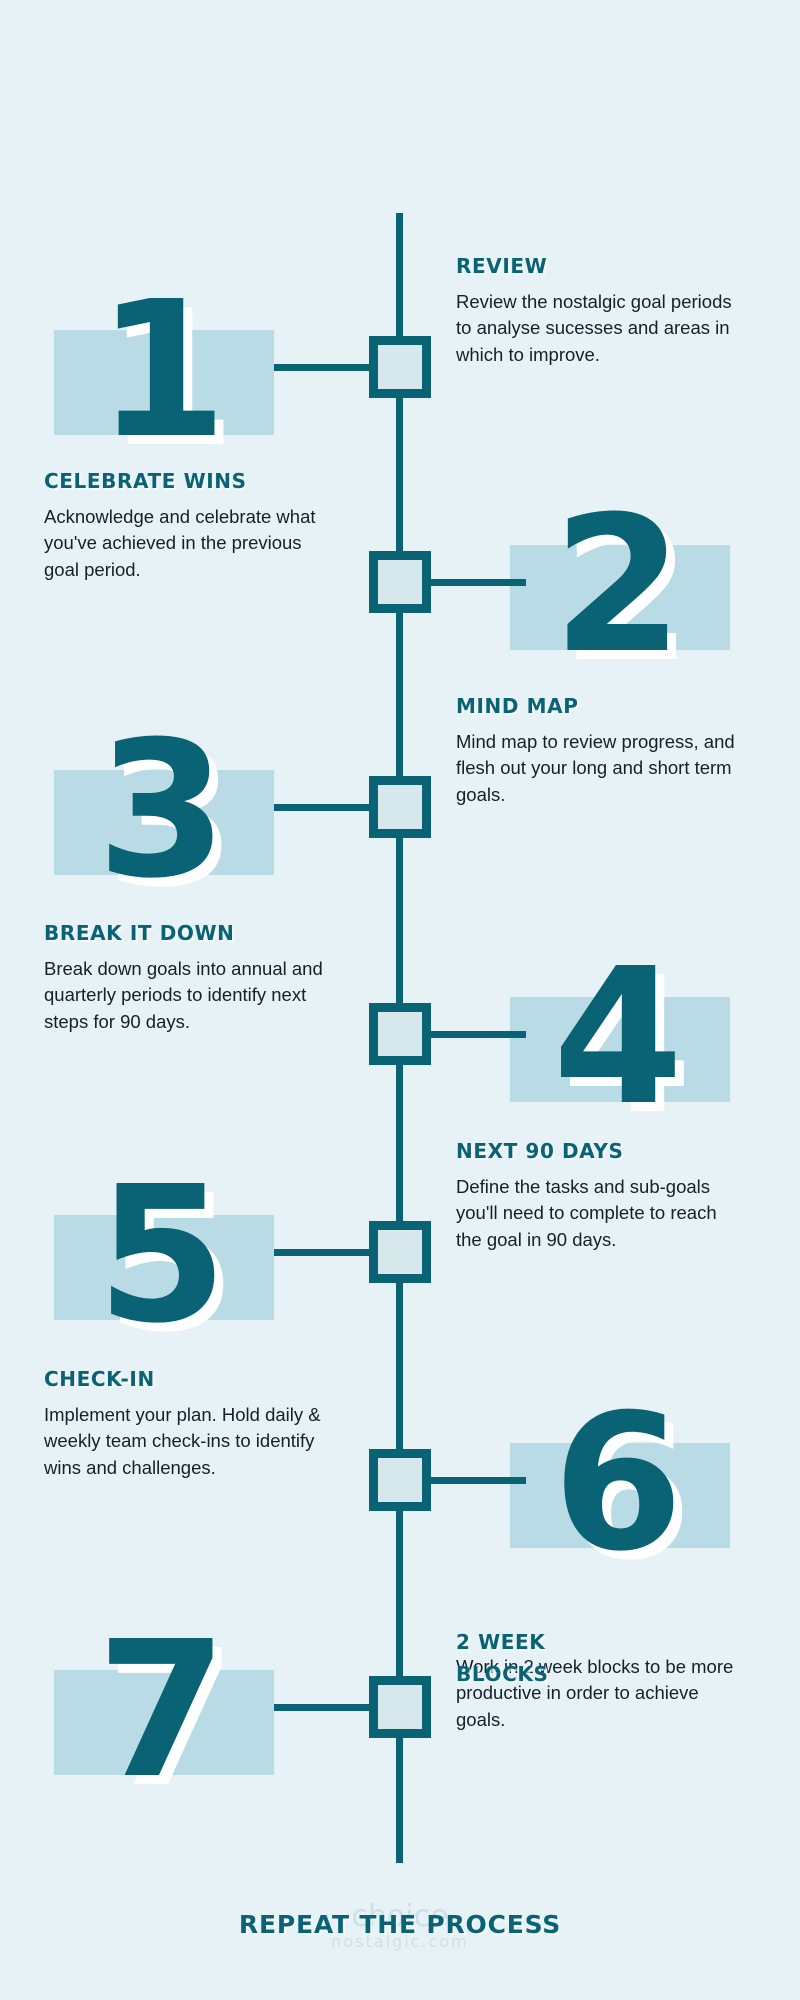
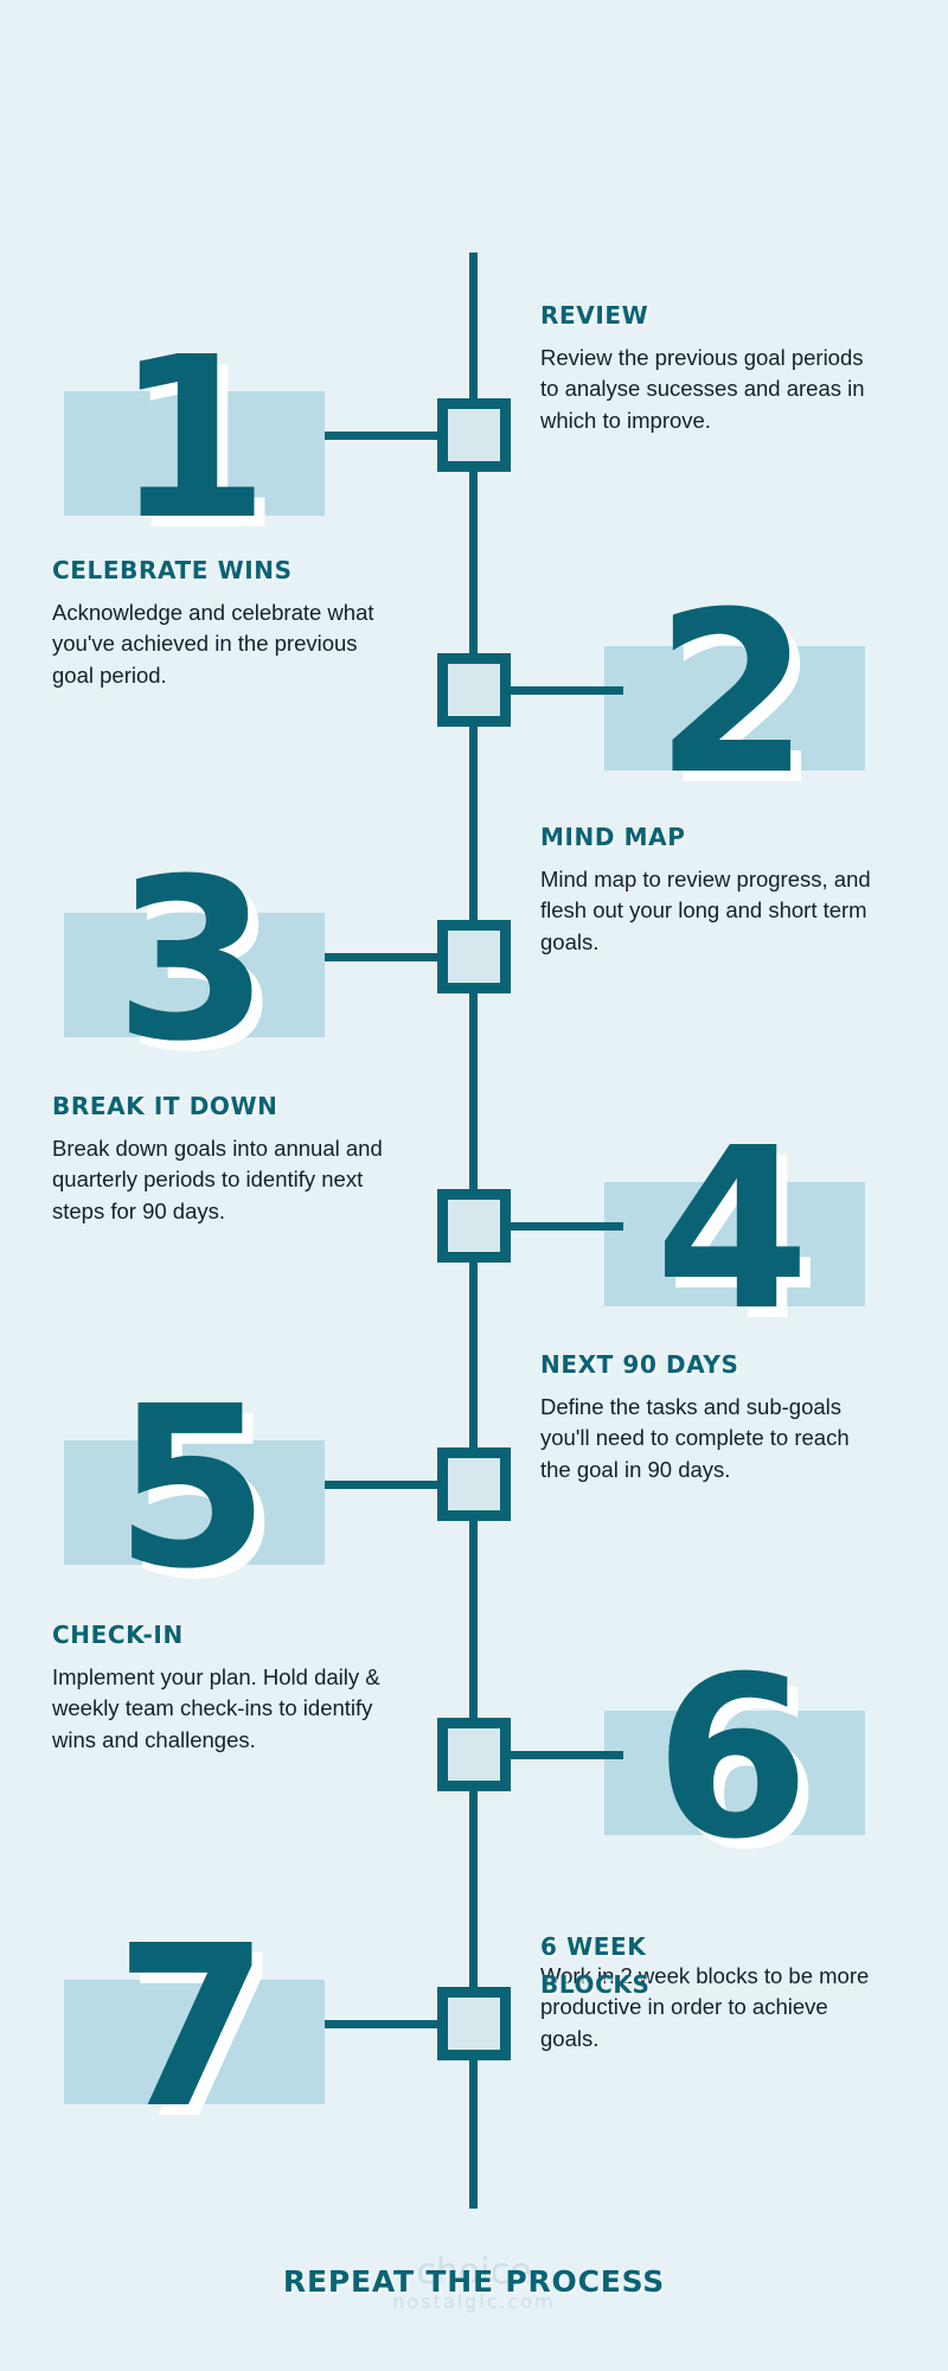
  1
  REVIEW
- Review the nostalgic goal periods to analyse sucesses and areas in which to improve.
+ Review the previous goal periods to analyse sucesses and areas in which to improve.
  2
  CELEBRATE WINS
  Acknowledge and celebrate what you've achieved in the previous goal period.
  3
  MIND MAP
  Mind map to review progress, and flesh out your long and short term goals.
  4
  BREAK IT DOWN
  Break down goals into annual and quarterly periods to identify next steps for 90 days.
  5
  NEXT 90 DAYS
  Define the tasks and sub-goals you'll need to complete to reach the goal in 90 days.
  6
  CHECK-IN
  Implement your plan. Hold daily & weekly team check-ins to identify wins and challenges.
  7
- 2 WEEK BLOCKS
+ 6 WEEK BLOCKS
  Work in 2 week blocks to be more productive in order to achieve goals.
  choice
  nostalgic.com
  REPEAT THE PROCESS
